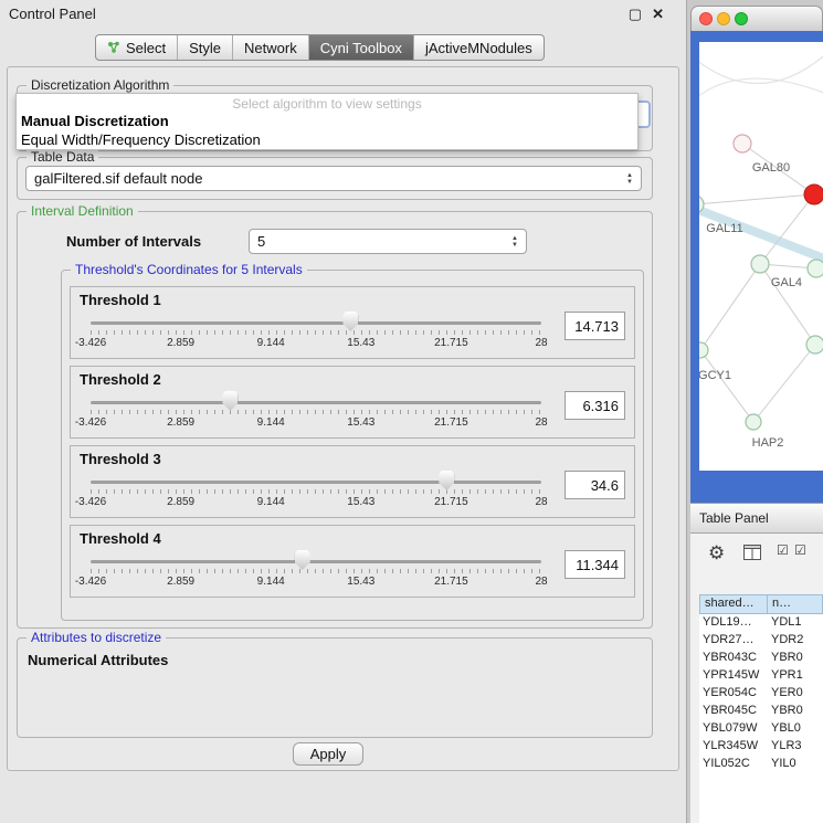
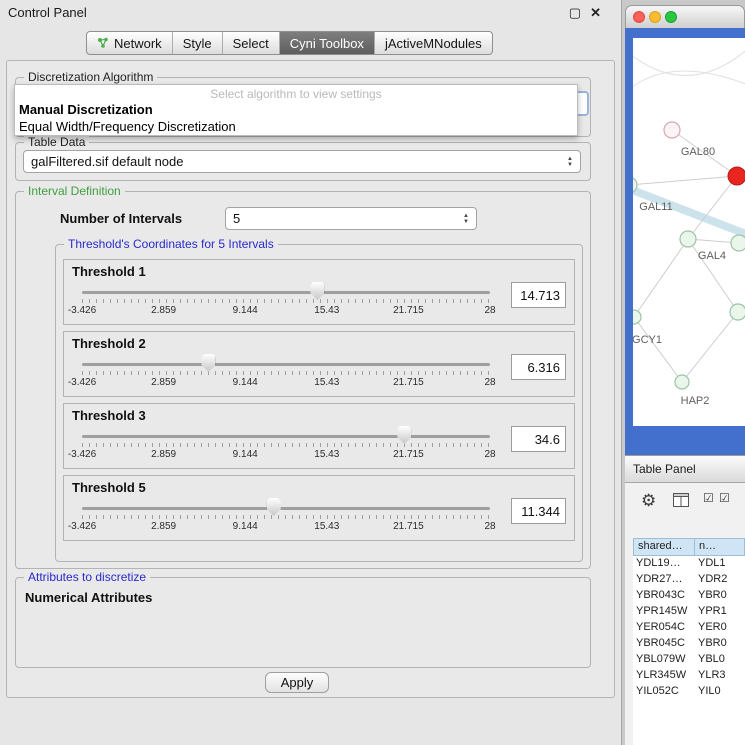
  Control Panel
  ▢
  ✕
- Select
+ Network
  Style
- Network
+ Select
  Cyni Toolbox
  jActiveMNodules
  Discretization Algorithm
  Select algorithm to view settings
  Manual Discretization
  Equal Width/Frequency Discretization
  Table Data
  galFiltered.sif default node
  Interval Definition
  Number of Intervals
  5
  Threshold's Coordinates for 5 Intervals
  Threshold 1
  -3.426
  2.859
  9.144
  15.43
  21.715
  28
  14.713
  Threshold 2
  -3.426
  2.859
  9.144
  15.43
  21.715
  28
  6.316
  Threshold 3
  -3.426
  2.859
  9.144
  15.43
  21.715
  28
  34.6
- Threshold 4
+ Threshold 5
  -3.426
  2.859
  9.144
  15.43
  21.715
  28
  11.344
  Attributes to discretize
  Numerical Attributes
  Apply
  GAL80
  GAL11
  GAL4
  GCY1
  HAP2
  Table Panel
  ⚙
  ☑
  ☑
  shared…
  n…
  YDL19…
  YDL1
  YDR27…
  YDR2
  YBR043C
  YBR0
  YPR145W
  YPR1
  YER054C
  YER0
  YBR045C
  YBR0
  YBL079W
  YBL0
  YLR345W
  YLR3
  YIL052C
  YIL0
